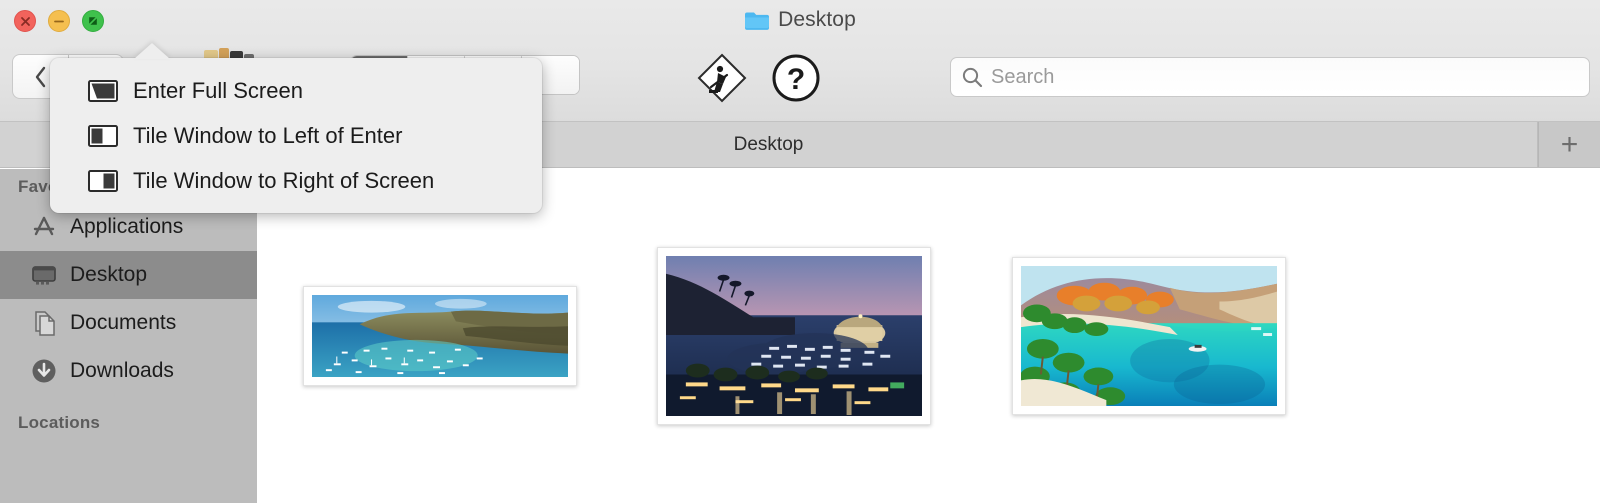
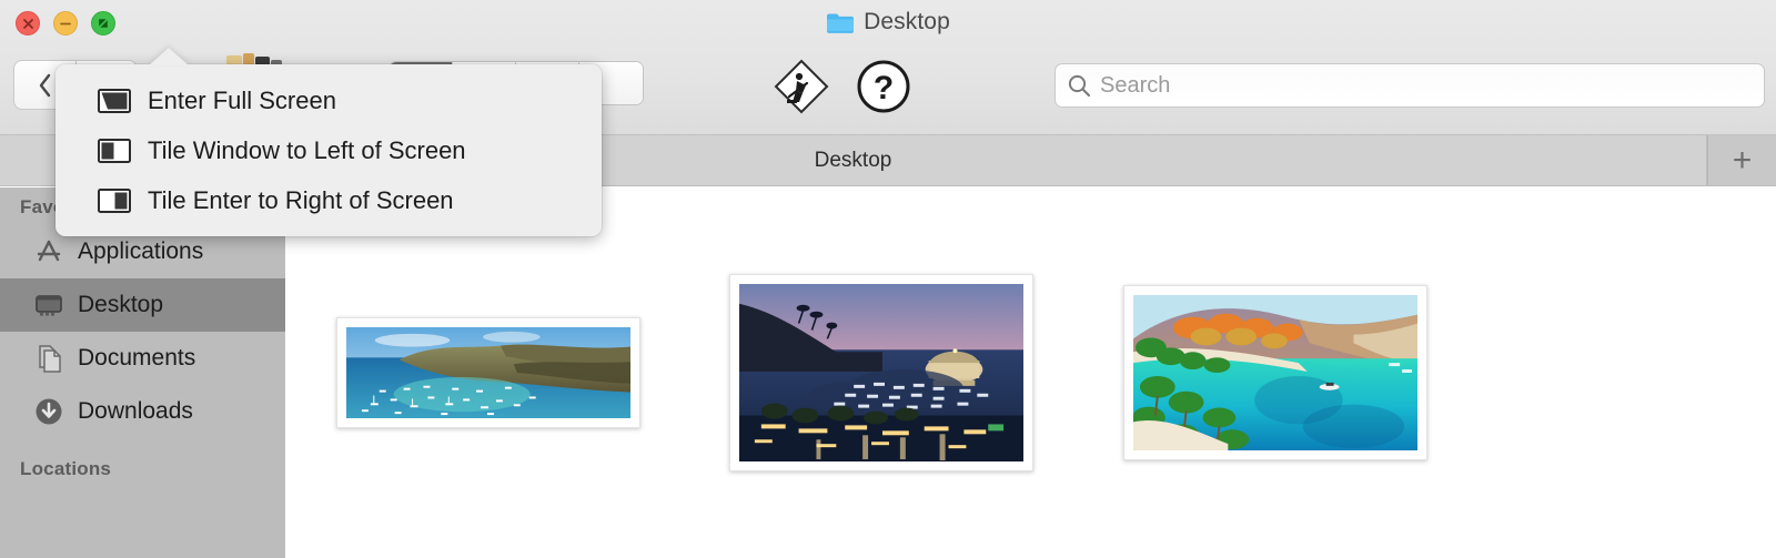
  Desktop
  ?
  Search
  Desktop
  +
  Applications
  Desktop
  Documents
  Downloads
  Locations
  Enter Full Screen
- Tile Window to Left of Enter
+ Tile Window to Left of Screen
- Tile Window to Right of Screen
+ Tile Enter to Right of Screen
